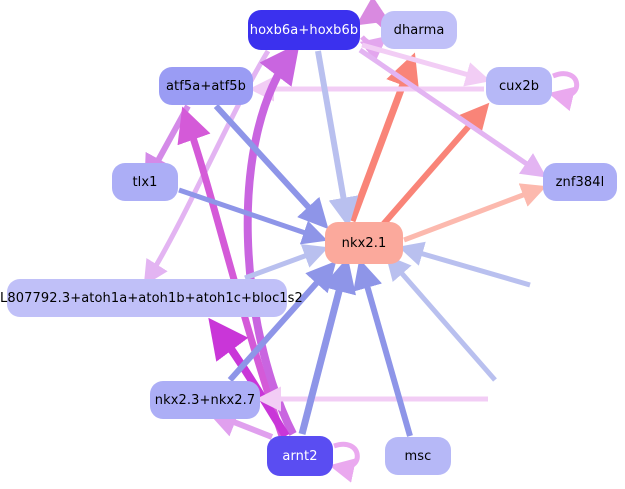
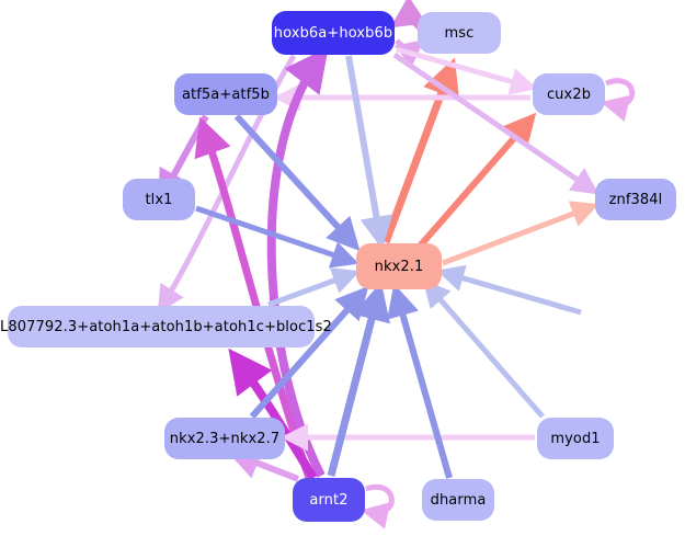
  hoxb6a+hoxb6b
- dharma
+ msc
  atf5a+atf5b
  cux2b
  tlx1
  znf384l
  nkx2.1
  L807792.3+atoh1a+atoh1b+atoh1c+bloc1s2
  nkx2.3+nkx2.7
+ myod1
  arnt2
- msc
+ dharma
